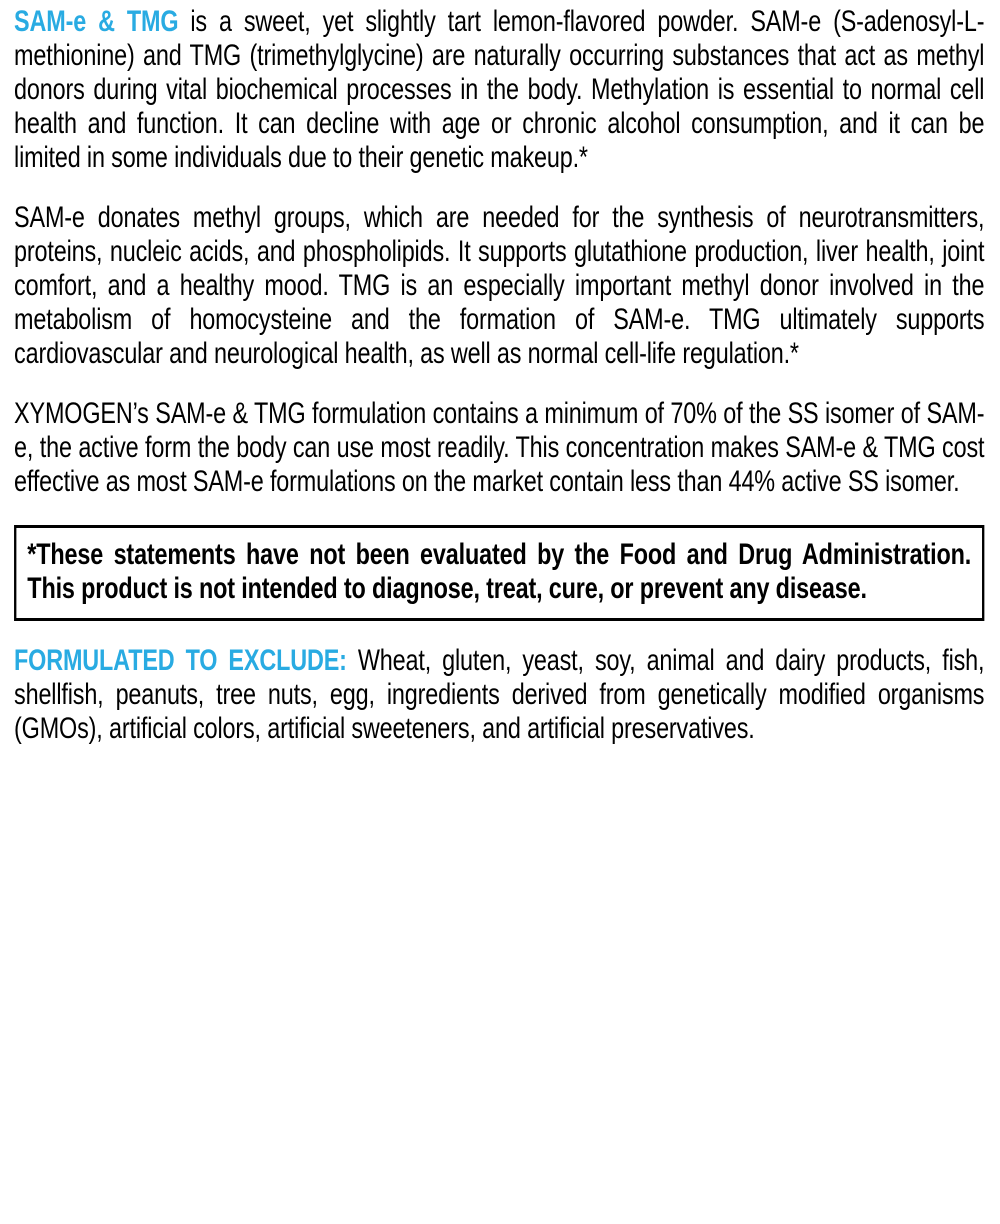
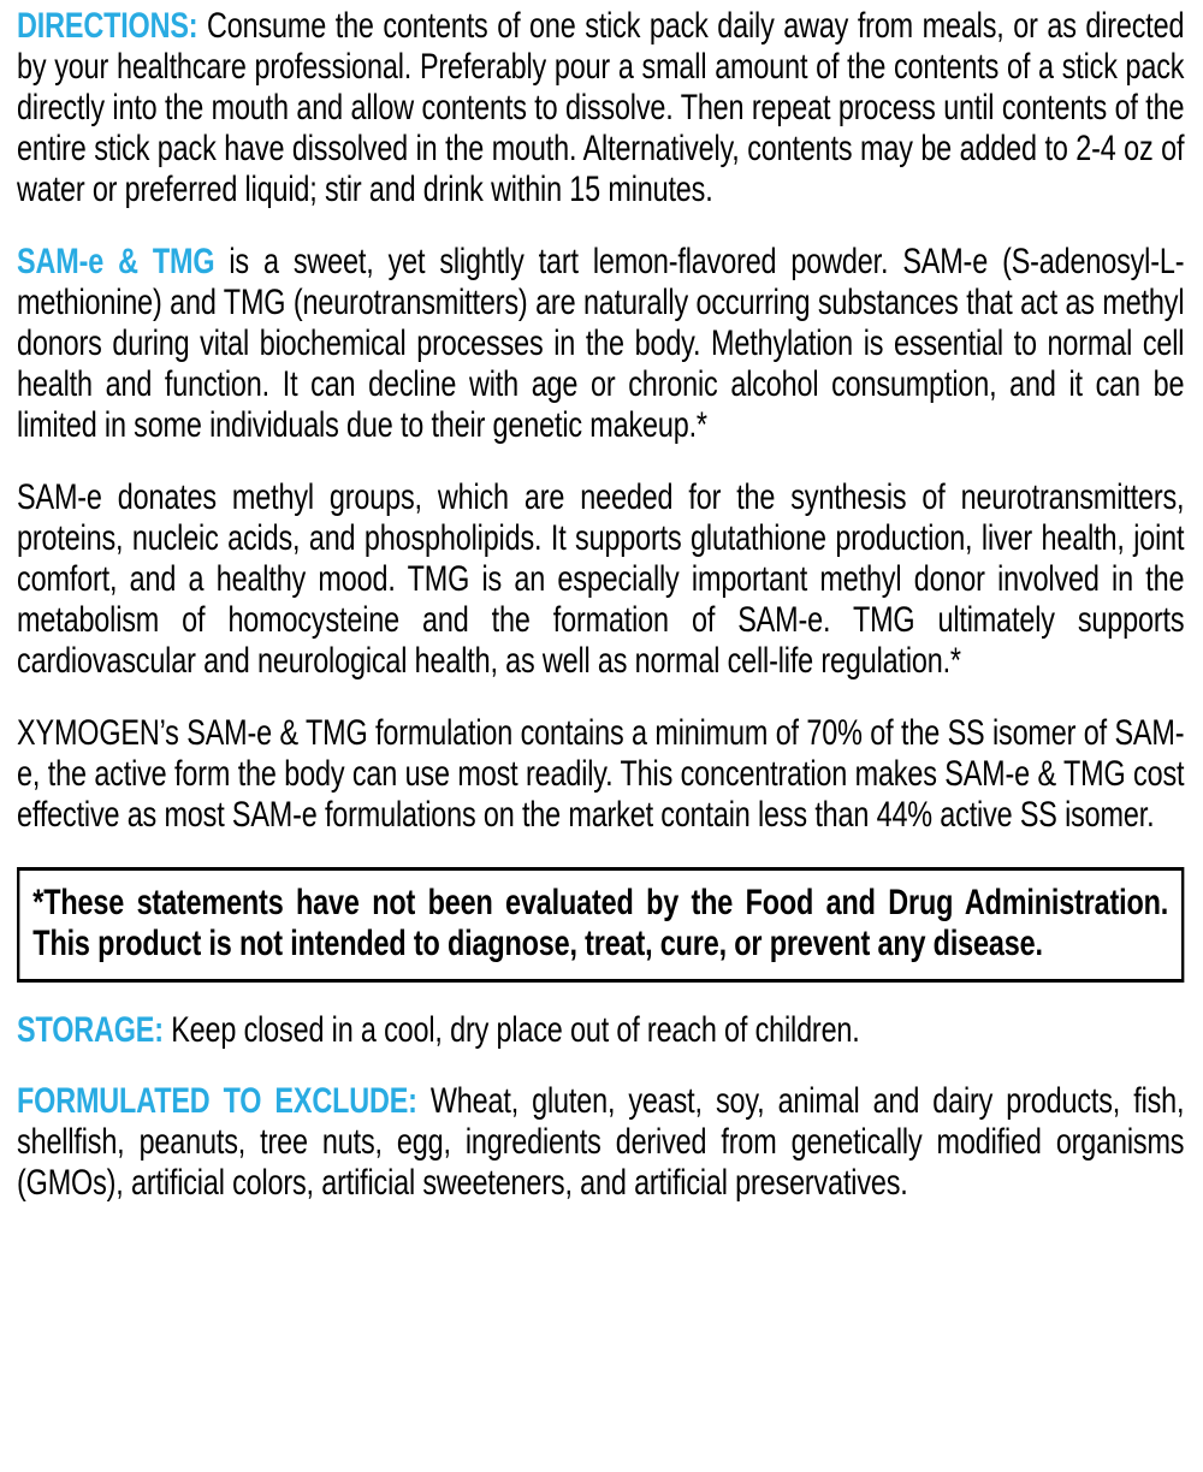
+ DIRECTIONS: Consume the contents of one stick pack daily away from meals, or as directed by your healthcare professional. Preferably pour a small amount of the contents of a stick pack directly into the mouth and allow contents to dissolve. Then repeat process until contents of the entire stick pack have dissolved in the mouth. Alternatively, contents may be added to 2-4 oz of water or preferred liquid; stir and drink within 15 minutes.
- SAM-e & TMG is a sweet, yet slightly tart lemon-flavored powder. SAM-e (S-adenosyl-L-methionine) and TMG (trimethylglycine) are naturally occurring substances that act as methyl donors during vital biochemical processes in the body. Methylation is essential to normal cell health and function. It can decline with age or chronic alcohol consumption, and it can be limited in some individuals due to their genetic makeup.*
+ SAM-e & TMG is a sweet, yet slightly tart lemon-flavored powder. SAM-e (S-adenosyl-L-methionine) and TMG (neurotransmitters) are naturally occurring substances that act as methyl donors during vital biochemical processes in the body. Methylation is essential to normal cell health and function. It can decline with age or chronic alcohol consumption, and it can be limited in some individuals due to their genetic makeup.*
  SAM-e donates methyl groups, which are needed for the synthesis of neurotransmitters, proteins, nucleic acids, and phospholipids. It supports glutathione production, liver health, joint comfort, and a healthy mood. TMG is an especially important methyl donor involved in the metabolism of homocysteine and the formation of SAM-e. TMG ultimately supports cardiovascular and neurological health, as well as normal cell-life regulation.*
  XYMOGEN’s SAM-e & TMG formulation contains a minimum of 70% of the SS isomer of SAM-e, the active form the body can use most readily. This concentration makes SAM-e & TMG cost effective as most SAM-e formulations on the market contain less than 44% active SS isomer.
  *These statements have not been evaluated by the Food and Drug Administration. This product is not intended to diagnose, treat, cure, or prevent any disease.
+ STORAGE: Keep closed in a cool, dry place out of reach of children.
  FORMULATED TO EXCLUDE: Wheat, gluten, yeast, soy, animal and dairy products, fish, shellfish, peanuts, tree nuts, egg, ingredients derived from genetically modified organisms (GMOs), artificial colors, artificial sweeteners, and artificial preservatives.
